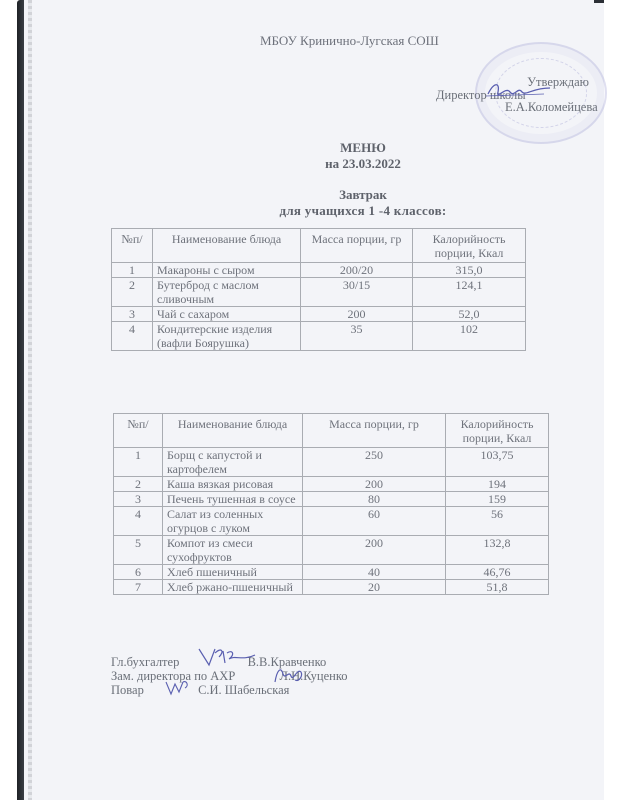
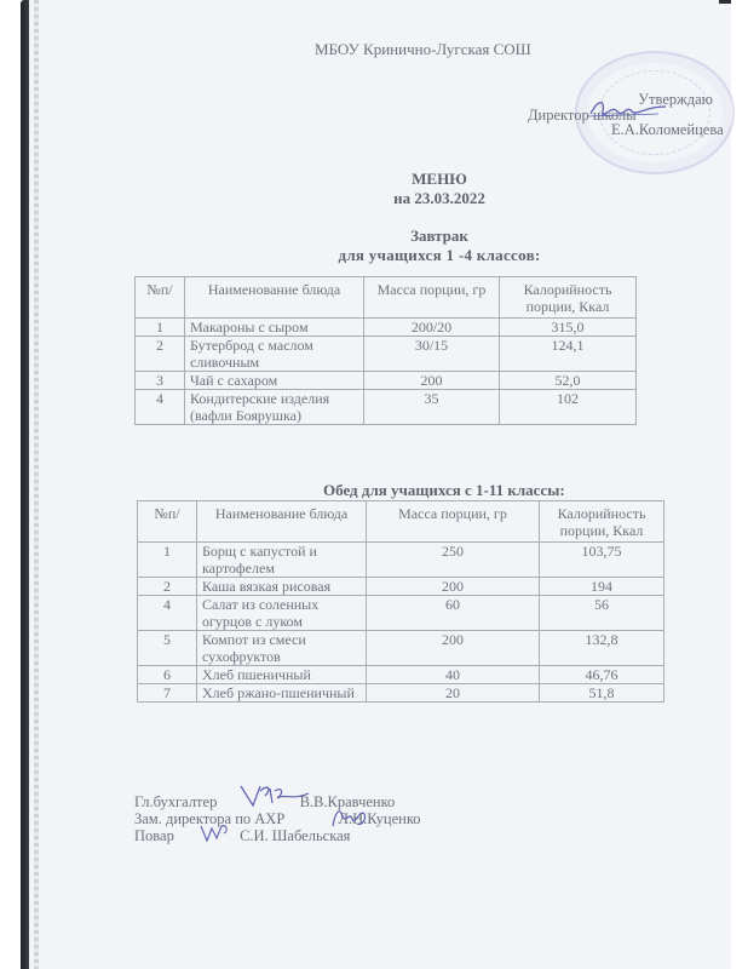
  МБОУ Кринично-Лугская СОШ
  Утверждаю
  Директор шк
  Е.А.Коломейцева
  МЕНЮ
  на 23.03.2022
  Завтрак
  для учащихся 1 -4 классов:
  №п/	Наименование блюда	Масса порции, гр	Калорийность порции, Ккал
  1	Макароны с сыром	200/20	315,0
  2	Бутерброд с маслом сливочным	30/15	124,1
  3	Чай с сахаром	200	52,0
  4	Кондитерские изделия (вафли Боярушка)	35	102
+ Обед для учащихся с 1-11 классы:
  №п/	Наименование блюда	Масса порции, гр	Калорийность порции, Ккал
  1	Борщ с капустой и картофелем	250	103,75
  2	Каша вязкая рисовая	200	194
- 3	Печень тушенная в соусе	80	159
  4	Салат из соленных огурцов с луком	60	56
  5	Компот из смеси сухофруктов	200	132,8
  6	Хлеб пшеничный	40	46,76
  7	Хлеб ржано-пшеничный	20	51,8
  Гл.бухгалтер В.В.Кравченко
  Зам. директора по АХР .НКуценко
  Повар С.И. Шабельская
